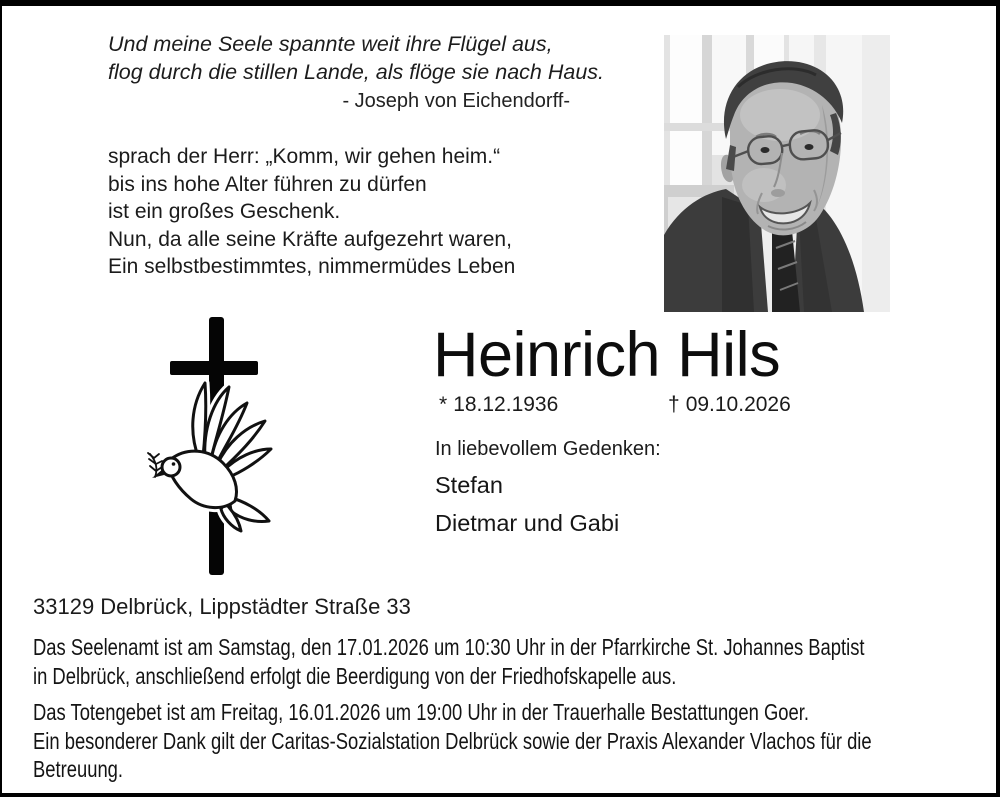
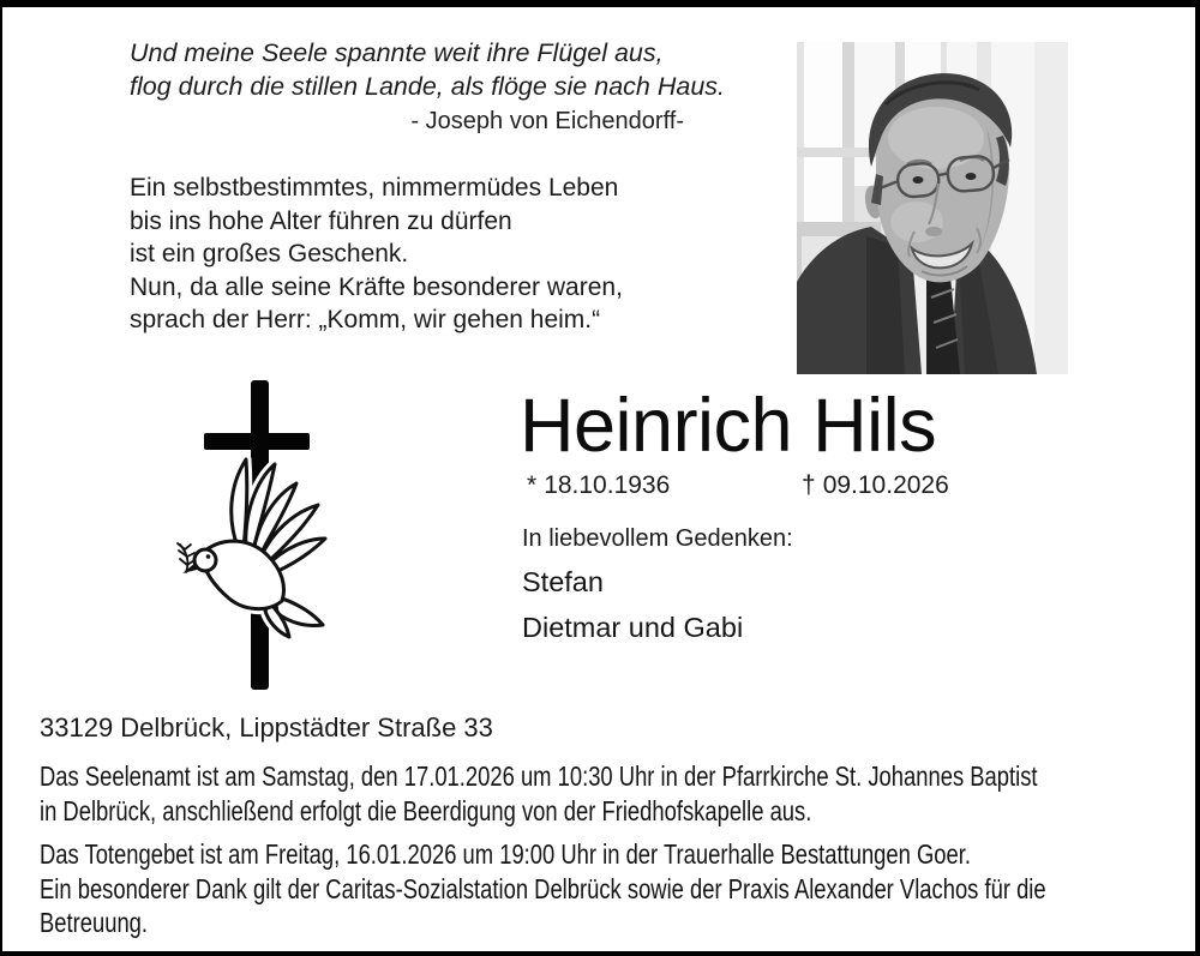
  Und meine Seele spannte weit ihre Flügel aus,
  flog durch die stillen Lande, als flöge sie nach Haus.
  - Joseph von Eichendorff-
- sprach der Herr: „Komm, wir gehen heim.“
+ Ein selbstbestimmtes, nimmermüdes Leben
  bis ins hohe Alter führen zu dürfen
  ist ein großes Geschenk.
- Nun, da alle seine Kräfte aufgezehrt waren,
+ Nun, da alle seine Kräfte besonderer waren,
- Ein selbstbestimmtes, nimmermüdes Leben
+ sprach der Herr: „Komm, wir gehen heim.“
  Heinrich Hils
- * 18.12.1936
+ * 18.10.1936
  † 09.10.2026
  In liebevollem Gedenken:
  Stefan
  Dietmar und Gabi
  33129 Delbrück, Lippstädter Straße 33
  Das Seelenamt ist am Samstag, den 17.01.2026 um 10:30 Uhr in der Pfarrkirche St. Johannes Baptist
  in Delbrück, anschließend erfolgt die Beerdigung von der Friedhofskapelle aus.
  Das Totengebet ist am Freitag, 16.01.2026 um 19:00 Uhr in der Trauerhalle Bestattungen Goer.
  Ein besonderer Dank gilt der Caritas-Sozialstation Delbrück sowie der Praxis Alexander Vlachos für die
  Betreuung.
